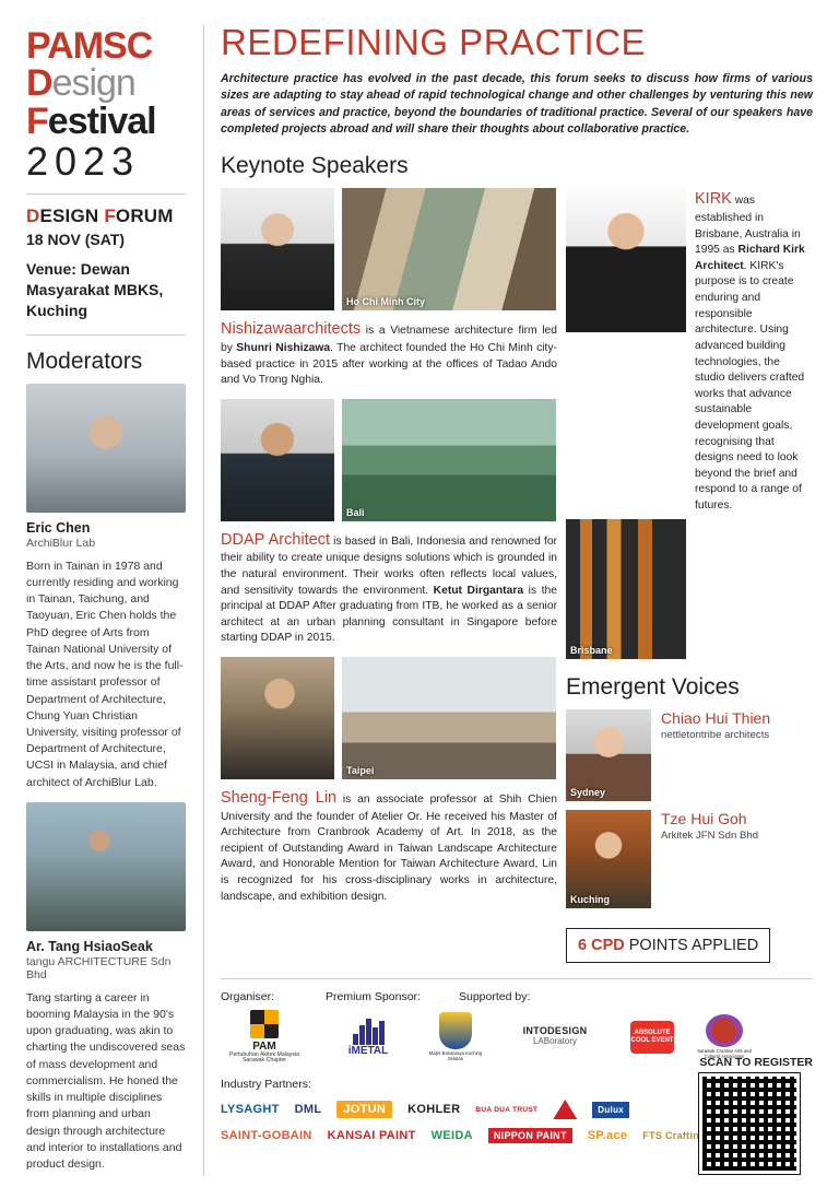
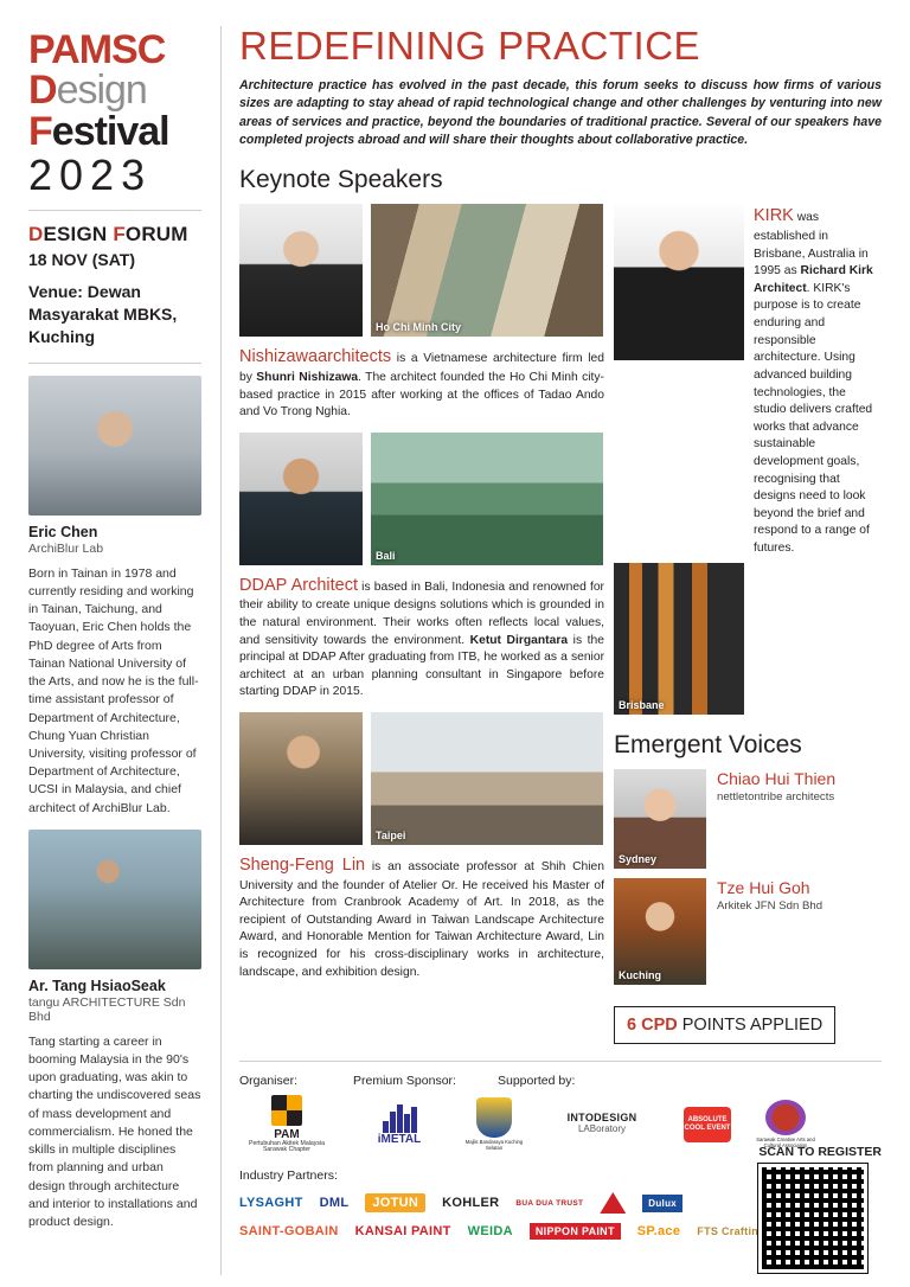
  PAMSC
  Design
  Festival
  2023
  DESIGN FORUM
  18 NOV (SAT)
  Venue: Dewan Masyarakat MBKS, Kuching
- Moderators
  Eric Chen
  ArchiBlur Lab
  Born in Tainan in 1978 and currently residing and working in Tainan, Taichung, and Taoyuan, Eric Chen holds the PhD degree of Arts from Tainan National University of the Arts, and now he is the full-time assistant professor of Department of Architecture, Chung Yuan Christian University, visiting professor of Department of Architecture, UCSI in Malaysia, and chief architect of ArchiBlur Lab.
  Ar. Tang HsiaoSeak
  tangu ARCHITECTURE Sdn Bhd
  Tang starting a career in booming Malaysia in the 90's upon graduating, was akin to charting the undiscovered seas of mass development and commercialism. He honed the skills in multiple disciplines from planning and urban design through architecture and interior to installations and product design.
  REDEFINING PRACTICE
- Architecture practice has evolved in the past decade, this forum seeks to discuss how firms of various sizes are adapting to stay ahead of rapid technological change and other challenges by venturing this new areas of services and practice, beyond the boundaries of traditional practice. Several of our speakers have completed projects abroad and will share their thoughts about collaborative practice.
+ Architecture practice has evolved in the past decade, this forum seeks to discuss how firms of various sizes are adapting to stay ahead of rapid technological change and other challenges by venturing into new areas of services and practice, beyond the boundaries of traditional practice. Several of our speakers have completed projects abroad and will share their thoughts about collaborative practice.
  Keynote Speakers
  Ho Chi Minh City
  Nishizawaarchitects is a Vietnamese architecture firm led by Shunri Nishizawa. The architect founded the Ho Chi Minh city-based practice in 2015 after working at the offices of Tadao Ando and Vo Trong Nghia.
  Bali
  DDAP Architect is based in Bali, Indonesia and renowned for their ability to create unique designs solutions which is grounded in the natural environment. Their works often reflects local values, and sensitivity towards the environment. Ketut Dirgantara is the principal at DDAP After graduating from ITB, he worked as a senior architect at an urban planning consultant in Singapore before starting DDAP in 2015.
  Taipei
  Sheng-Feng Lin is an associate professor at Shih Chien University and the founder of Atelier Or. He received his Master of Architecture from Cranbrook Academy of Art. In 2018, as the recipient of Outstanding Award in Taiwan Landscape Architecture Award, and Honorable Mention for Taiwan Architecture Award, Lin is recognized for his cross-disciplinary works in architecture, landscape, and exhibition design.
  KIRK was established in Brisbane, Australia in 1995 as Richard Kirk Architect. KIRK's purpose is to create enduring and responsible architecture. Using advanced building technologies, the studio delivers crafted works that advance sustainable development goals, recognising that designs need to look beyond the brief and respond to a range of futures.
  Brisbane
  Emergent Voices
  Sydney
  Chiao Hui Thien
  nettletontribe architects
  Kuching
  Tze Hui Goh
  Arkitek JFN Sdn Bhd
  6 CPD POINTS APPLIED
  Organiser:
  Premium Sponsor:
  Supported by:
  PAM
  iMETAL
  INTODESIGN
  LABoratory
  Industry Partners:
  LYSAGHT
  DML
  JOTUN
  KOHLER
  Dulux
  SAINT-GOBAIN
  KANSAI PAINT
  WEIDA
  NIPPON PAINT
  SP.ace
  FTS Craftin
  SCAN TO REGISTER
